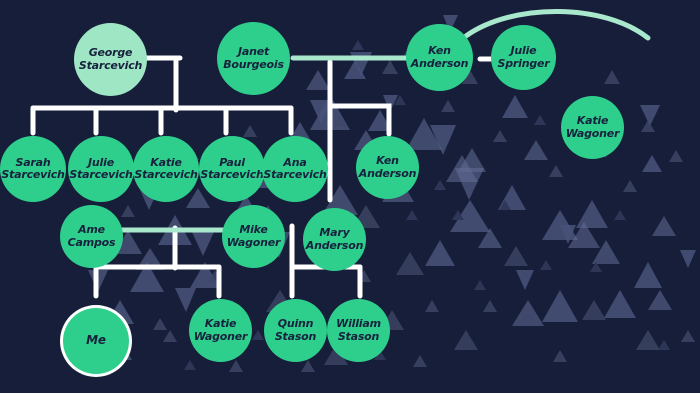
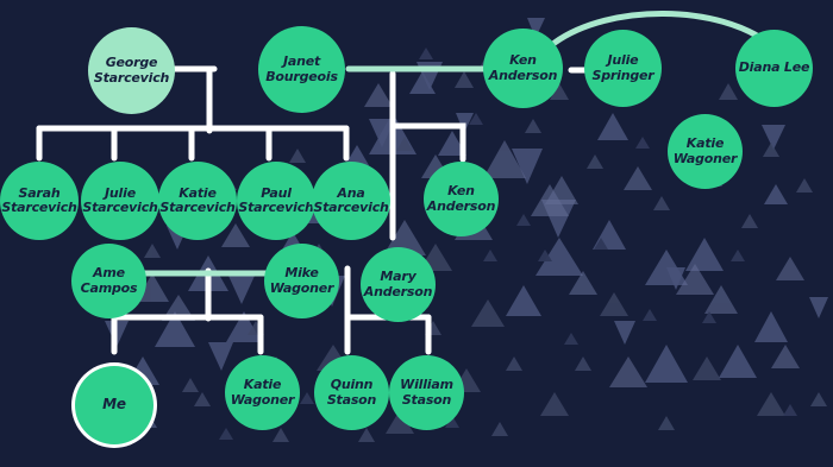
  George
  Starcevich
  Janet
  Bourgeois
  Ken
  Anderson
  Julie
  Springer
+ Diana Lee
  Katie
  Wagoner
  Sarah
  Starcevich
  Julie
  Starcevich
  Katie
  Starcevich
  Paul
  Starcevich
  Ana
  Starcevich
  Ken
  Anderson
  Ame
  Campos
  Mike
  Wagoner
  Mary
  Anderson
  Me
  Katie
  Wagoner
  Quinn
  Stason
  William
  Stason
